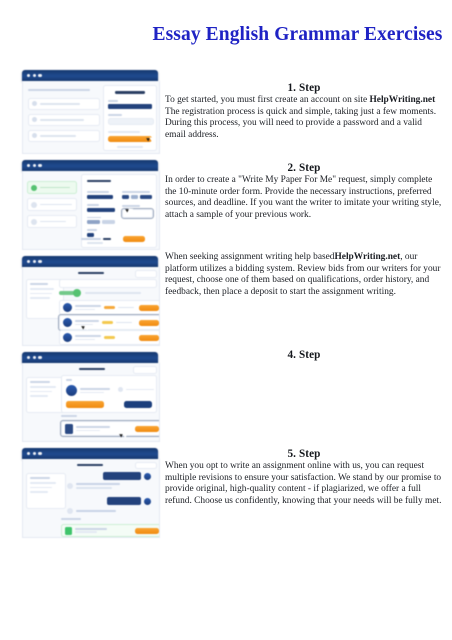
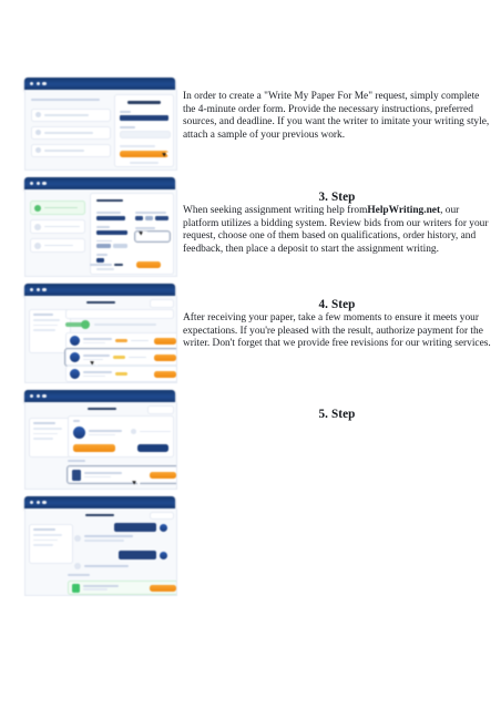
- Essay English Grammar Exercises
- 1. Step
- To get started, you must first create an account on site HelpWriting.net The registration process is quick and simple, taking just a few moments. During this process, you will need to provide a password and a valid email address.
- 2. Step
- In order to create a "Write My Paper For Me" request, simply complete the 10-minute order form. Provide the necessary instructions, preferred sources, and deadline. If you want the writer to imitate your writing style, attach a sample of your previous work.
+ In order to create a "Write My Paper For Me" request, simply complete the 4-minute order form. Provide the necessary instructions, preferred sources, and deadline. If you want the writer to imitate your writing style, attach a sample of your previous work.
+ 3. Step
- When seeking assignment writing help basedHelpWriting.net, our platform utilizes a bidding system. Review bids from our writers for your request, choose one of them based on qualifications, order history, and feedback, then place a deposit to start the assignment writing.
+ When seeking assignment writing help fromHelpWriting.net, our platform utilizes a bidding system. Review bids from our writers for your request, choose one of them based on qualifications, order history, and feedback, then place a deposit to start the assignment writing.
  4. Step
+ After receiving your paper, take a few moments to ensure it meets your expectations. If you're pleased with the result, authorize payment for the writer. Don't forget that we provide free revisions for our writing services.
  5. Step
- When you opt to write an assignment online with us, you can request multiple revisions to ensure your satisfaction. We stand by our promise to provide original, high-quality content - if plagiarized, we offer a full refund. Choose us confidently, knowing that your needs will be fully met.
